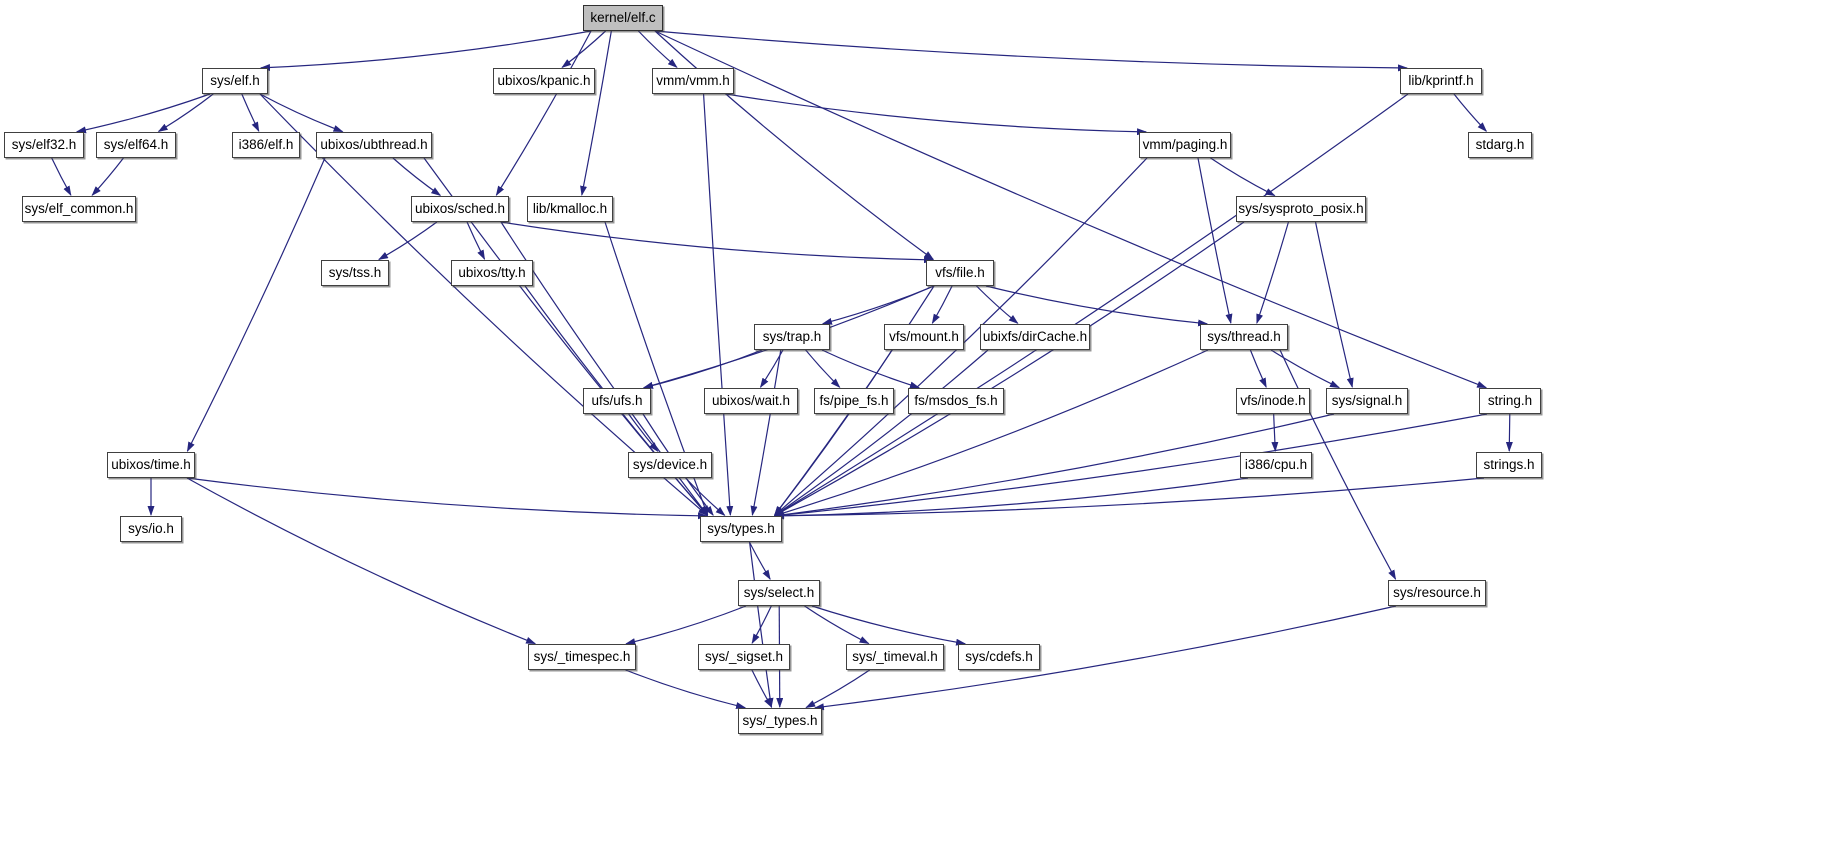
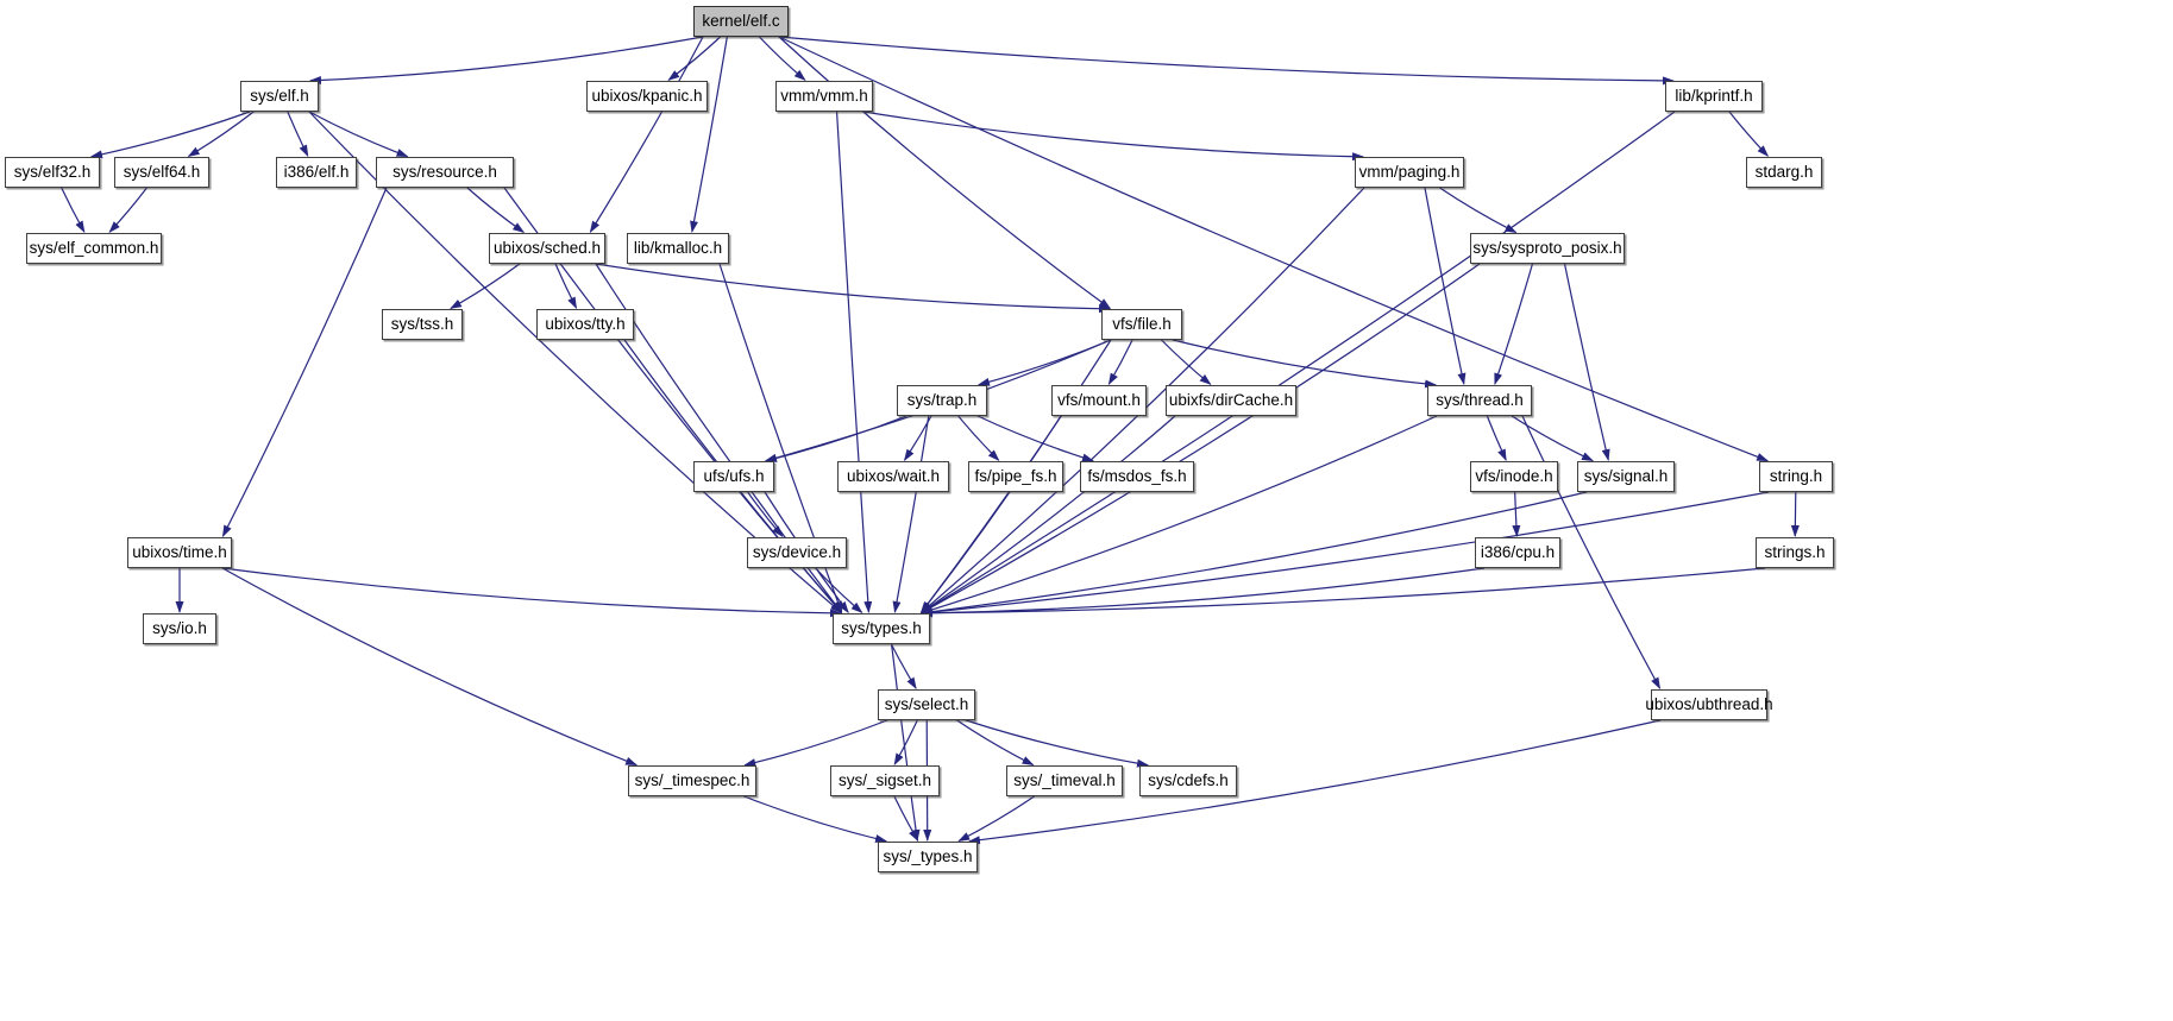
  kernel/elf.c
  sys/elf.h
  ubixos/kpanic.h
  vmm/vmm.h
  lib/kprintf.h
  sys/elf32.h
  sys/elf64.h
  i386/elf.h
- ubixos/ubthread.h
+ sys/resource.h
  vmm/paging.h
  stdarg.h
  sys/elf_common.h
  ubixos/sched.h
  lib/kmalloc.h
  sys/sysproto_posix.h
  sys/tss.h
  ubixos/tty.h
  vfs/file.h
  sys/trap.h
  vfs/mount.h
  ubixfs/dirCache.h
  sys/thread.h
  ufs/ufs.h
  ubixos/wait.h
  fs/pipe_fs.h
  fs/msdos_fs.h
  vfs/inode.h
  sys/signal.h
  string.h
  ubixos/time.h
  sys/device.h
  i386/cpu.h
  strings.h
  sys/io.h
  sys/types.h
  sys/select.h
- sys/resource.h
+ ubixos/ubthread.h
  sys/_timespec.h
  sys/_sigset.h
  sys/_timeval.h
  sys/cdefs.h
  sys/_types.h
